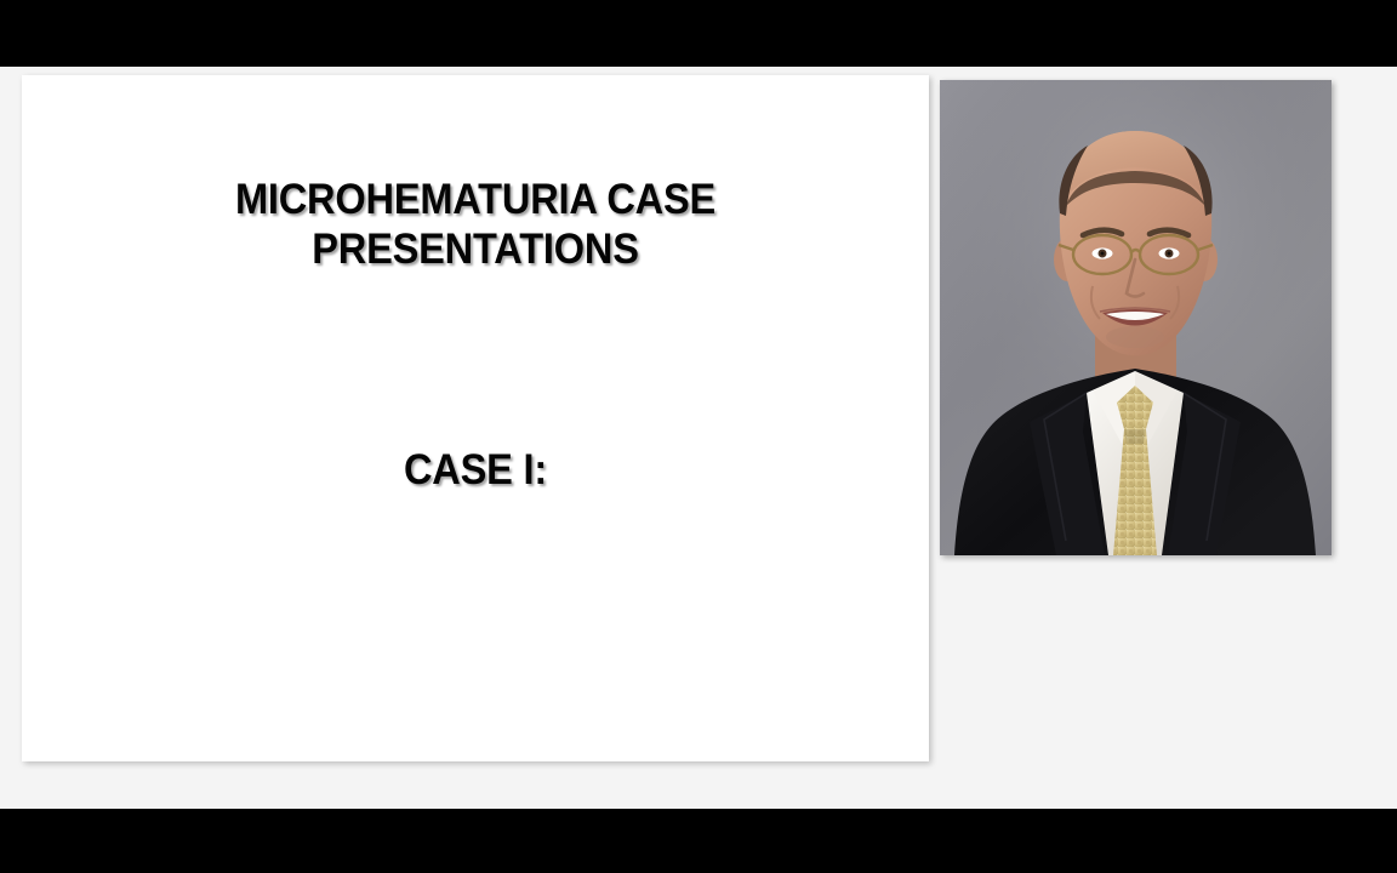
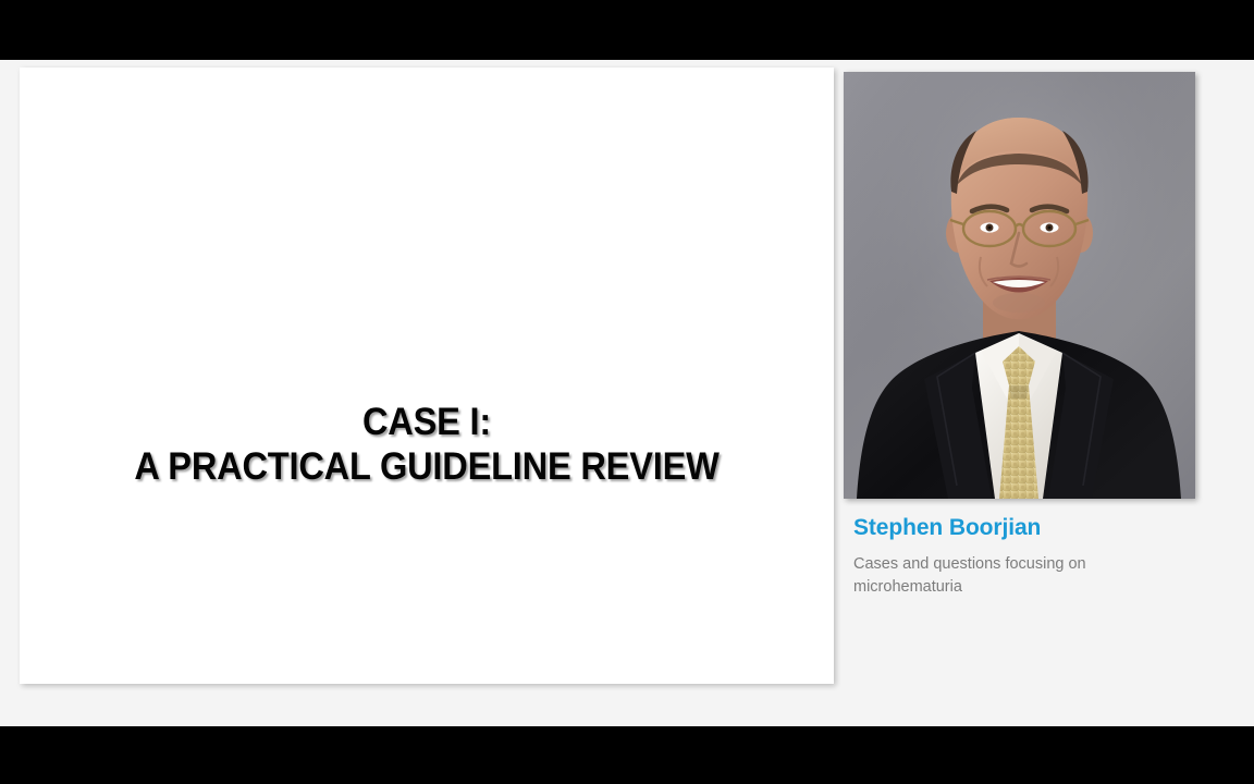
- MICROHEMATURIA CASE
- PRESENTATIONS
  CASE I:
+ A PRACTICAL GUIDELINE REVIEW
+ Stephen Boorjian
+ Cases and questions focusing on microhematuria
